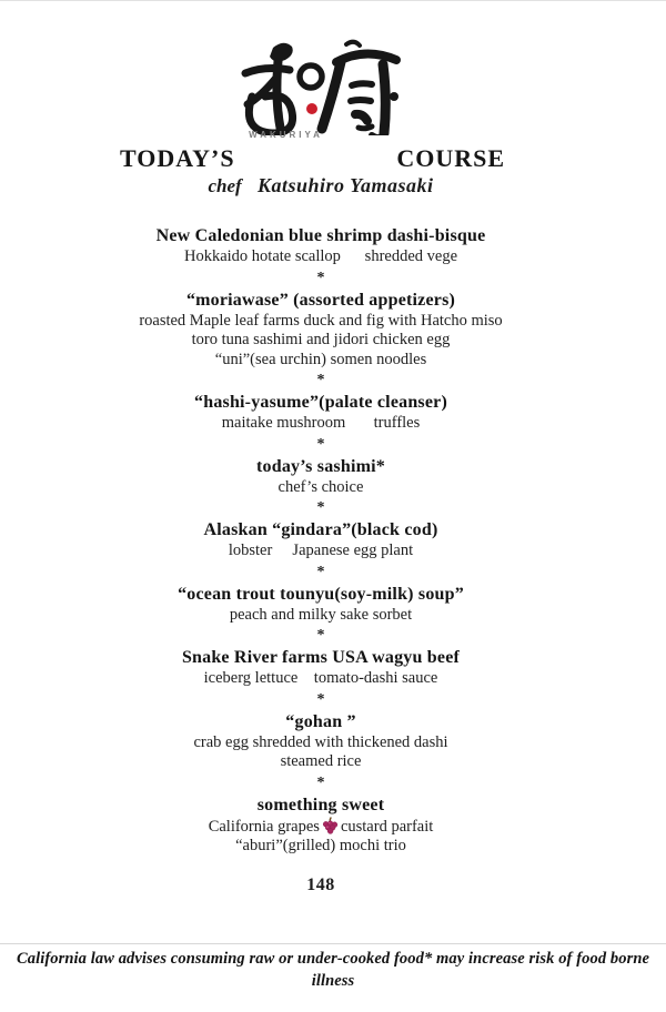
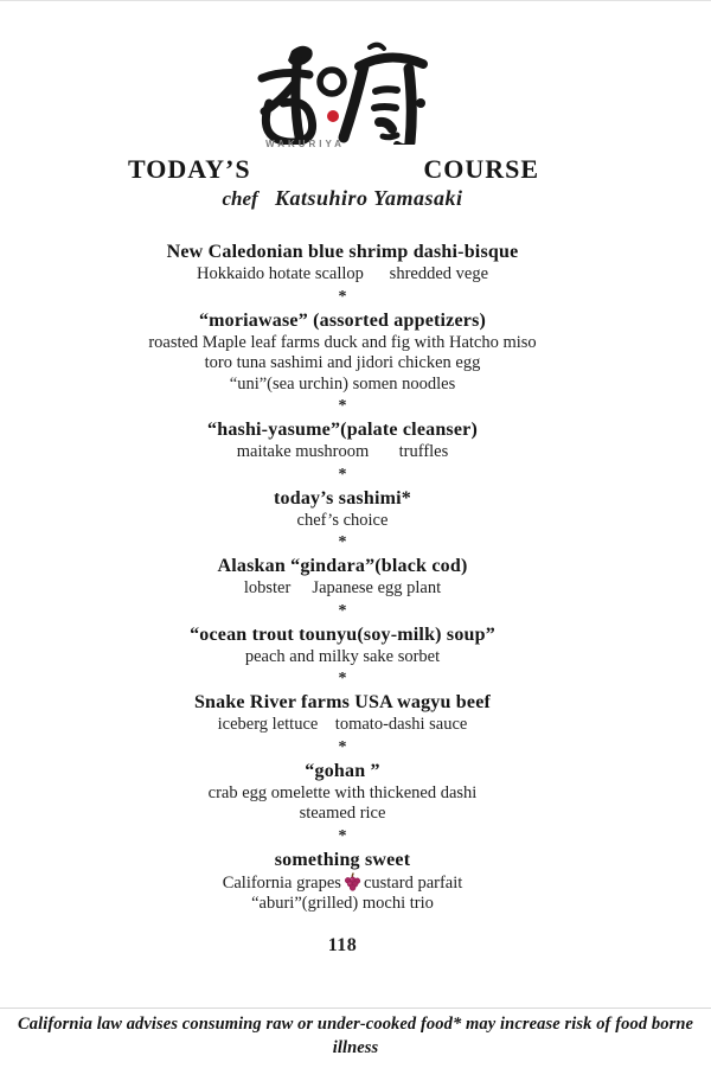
  WAKURIYA
  TODAY’S
  COURSE
  chef Katsuhiro Yamasaki
  New Caledonian blue shrimp dashi-bisque
  Hokkaido hotate scallop shredded vege
  *
  “moriawase” (assorted appetizers)
  roasted Maple leaf farms duck and fig with Hatcho miso
  toro tuna sashimi and jidori chicken egg
  “uni”(sea urchin) somen noodles
  *
  “hashi-yasume”(palate cleanser)
  maitake mushroom truffles
  *
  today’s sashimi*
  chef’s choice
  *
  Alaskan “gindara”(black cod)
  lobster Japanese egg plant
  *
  “ocean trout tounyu(soy-milk) soup”
  peach and milky sake sorbet
  *
  Snake River farms USA wagyu beef
  iceberg lettuce tomato-dashi sauce
  *
  “gohan ”
- crab egg shredded with thickened dashi
+ crab egg omelette with thickened dashi
  steamed rice
  *
  something sweet
  California grapes custard parfait
  “aburi”(grilled) mochi trio
- 148
+ 118
  California law advises consuming raw or under-cooked food* may increase risk of food borne illness
